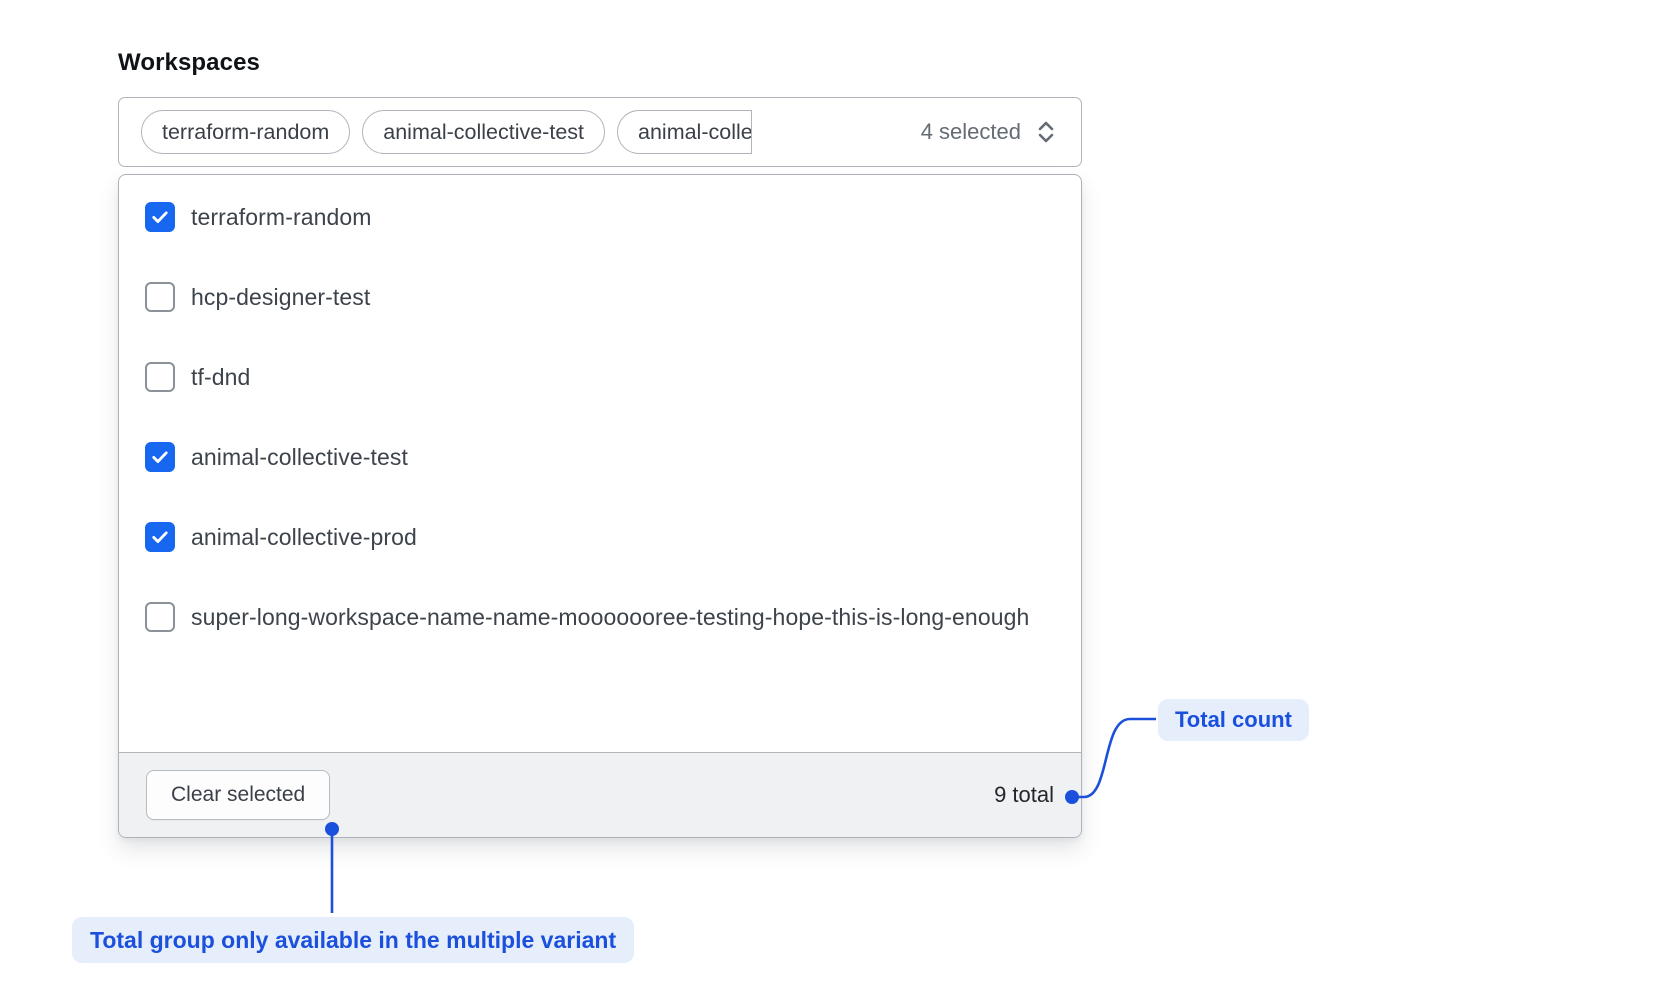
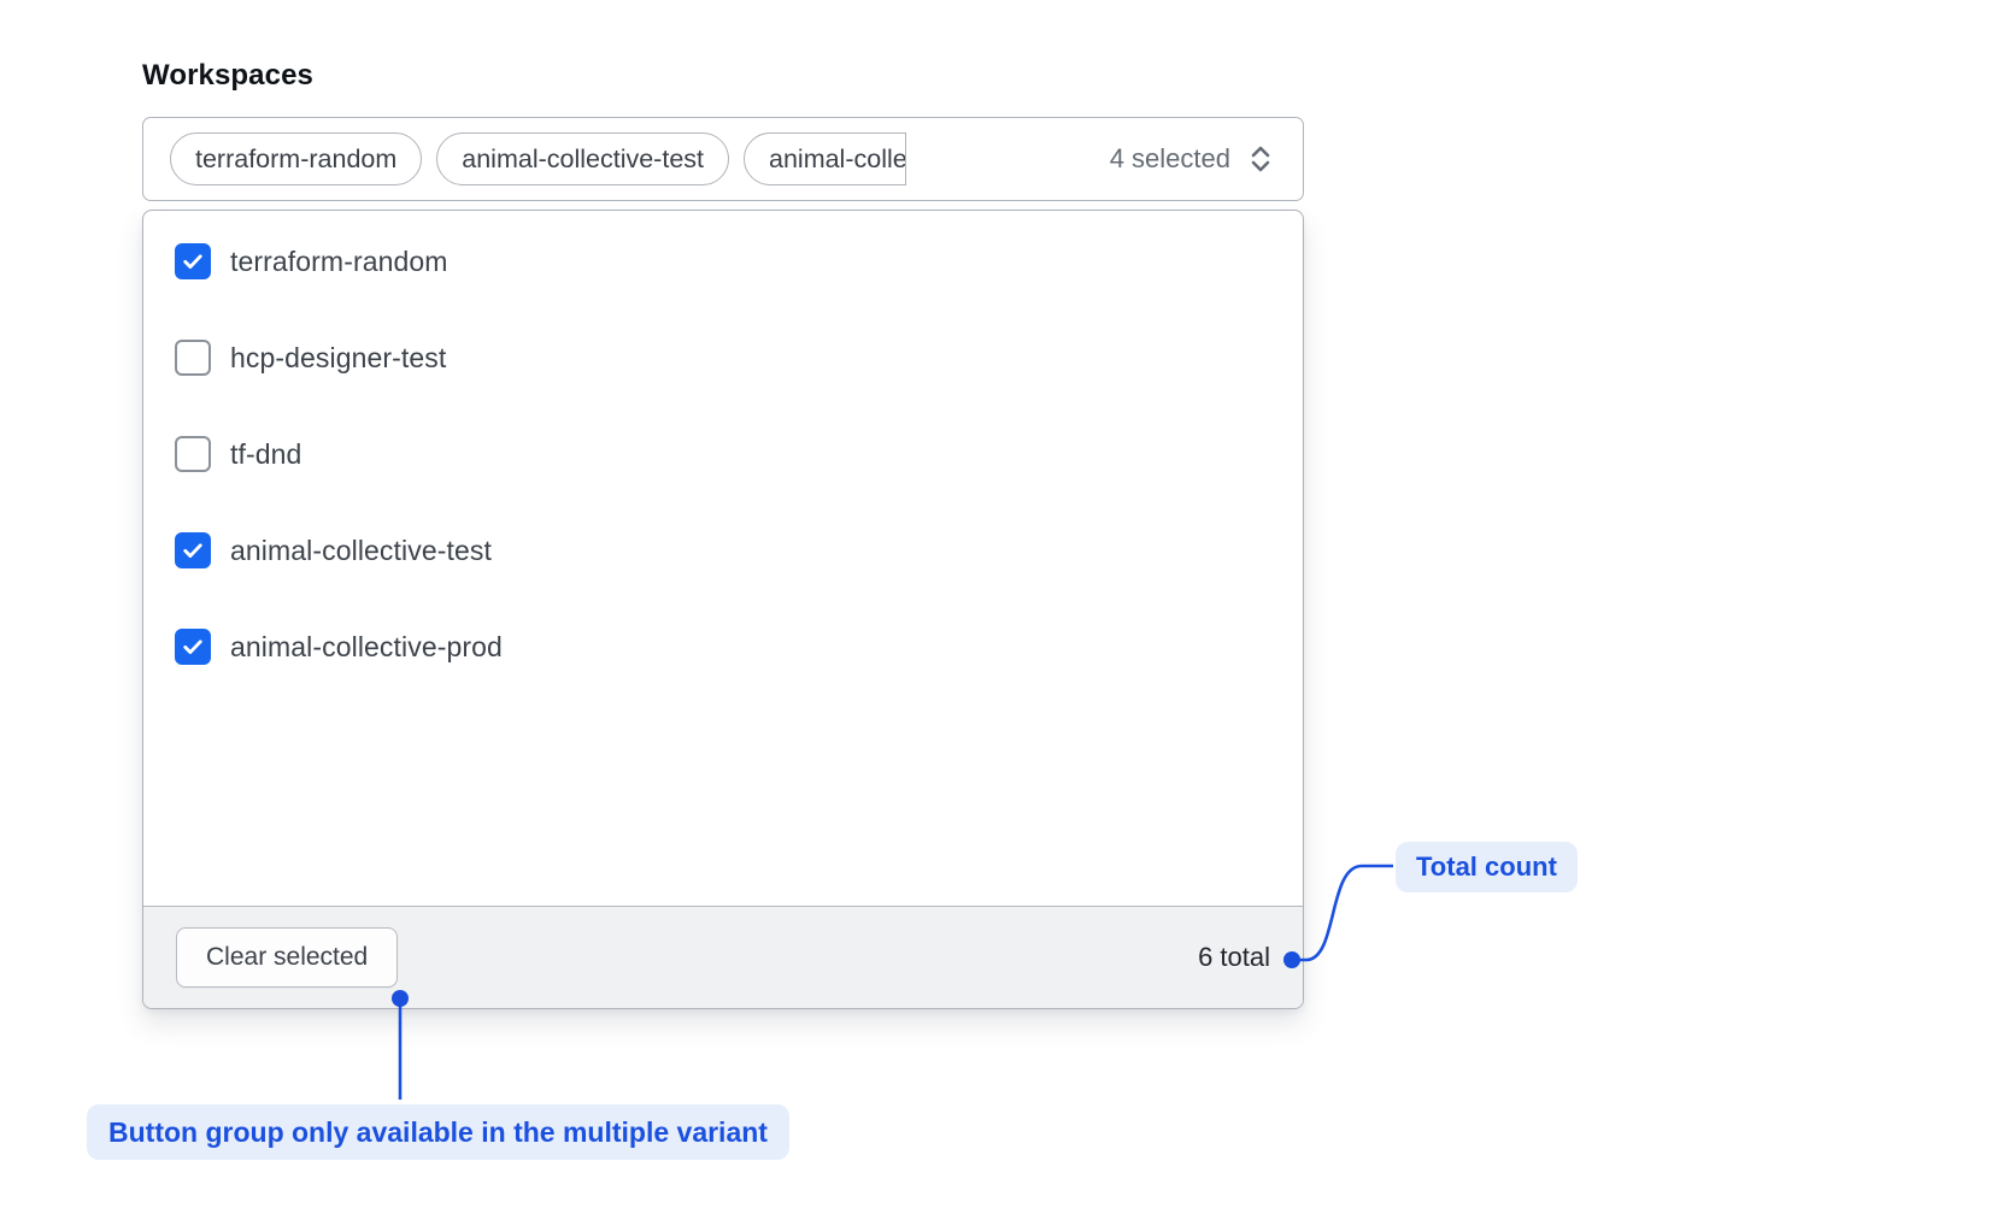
  Workspaces
  terraform-random
  animal-collective-test
  4 selected
  terraform-random
  hcp-designer-test
  tf-dnd
  animal-collective-test
  animal-collective-prod
- super-long-workspace-name-name-mooooooree-testing-hope-this-is-long-enough
  Clear selected
- 9 total
+ 6 total
  Total count
- Total group only available in the multiple variant
+ Button group only available in the multiple variant
